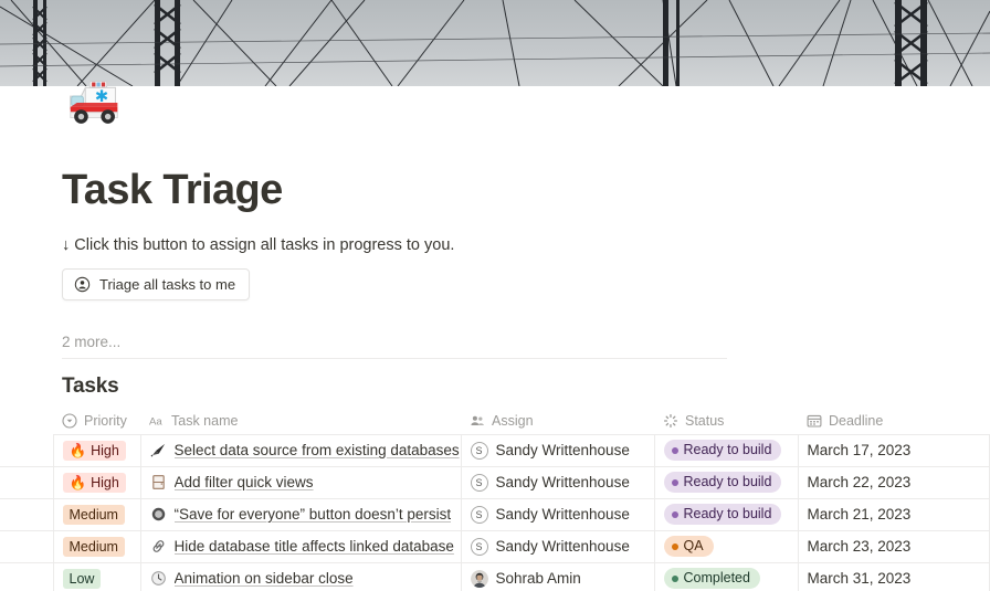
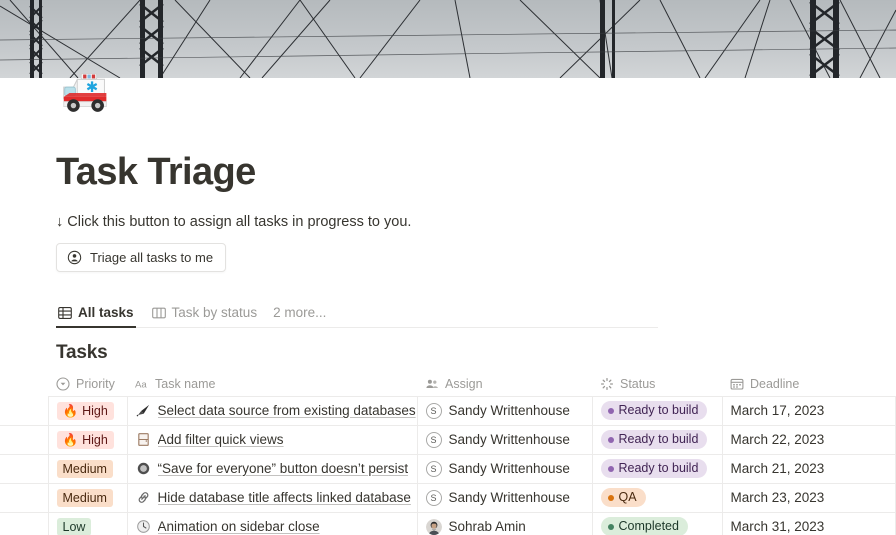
  Task Triage
  ↓ Click this button to assign all tasks in progress to you.
  Triage all tasks to me
+ All tasks
+ Task by status
  2 more...
  Tasks
  	Priority	Aa Task name	Assign	Status	Deadline
  	🔥 High	Select data source from existing databases	S Sandy Writtenhouse	Ready to build	March 17, 2023
  	🔥 High	Add filter quick views	S Sandy Writtenhouse	Ready to build	March 22, 2023
  	Medium	“Save for everyone” button doesn’t persist	S Sandy Writtenhouse	Ready to build	March 21, 2023
  	Medium	Hide database title affects linked database	S Sandy Writtenhouse	QA	March 23, 2023
  	Low	Animation on sidebar close	Sohrab Amin	Completed	March 31, 2023
